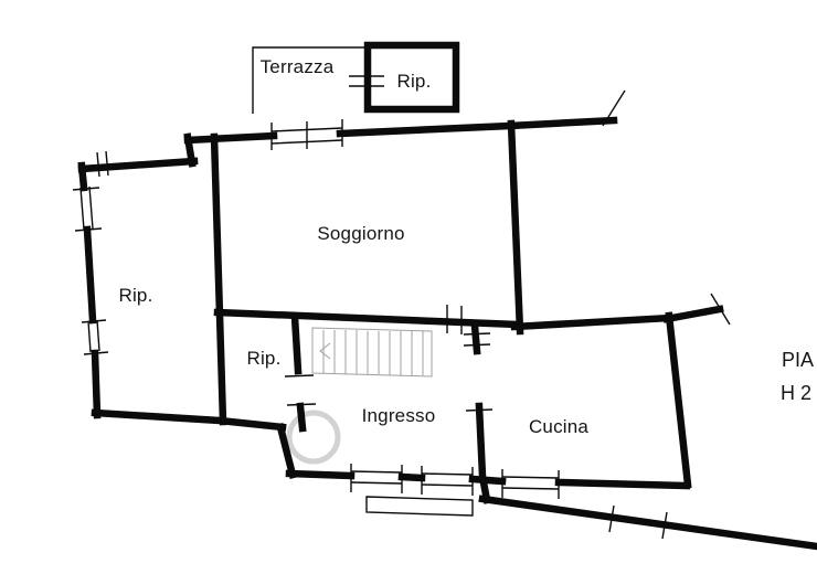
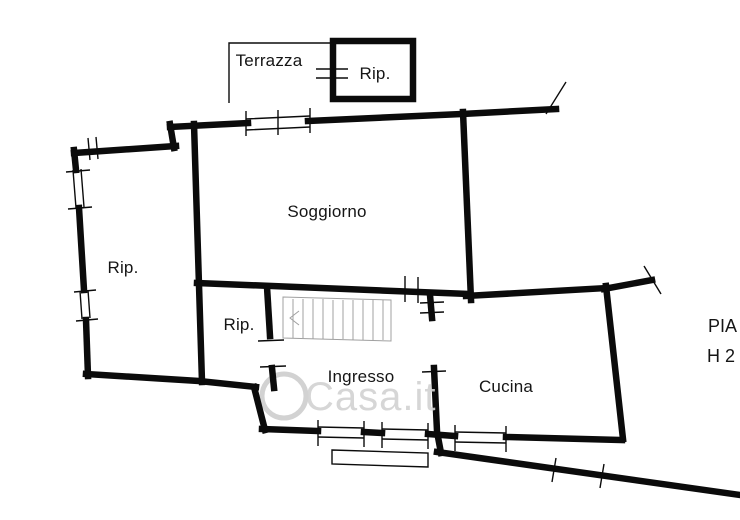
  Terrazza
  Rip.
  Soggiorno
  Rip.
  Rip.
  Ingresso
  Cucina
  PIA
  H 2
+ Casa.it
